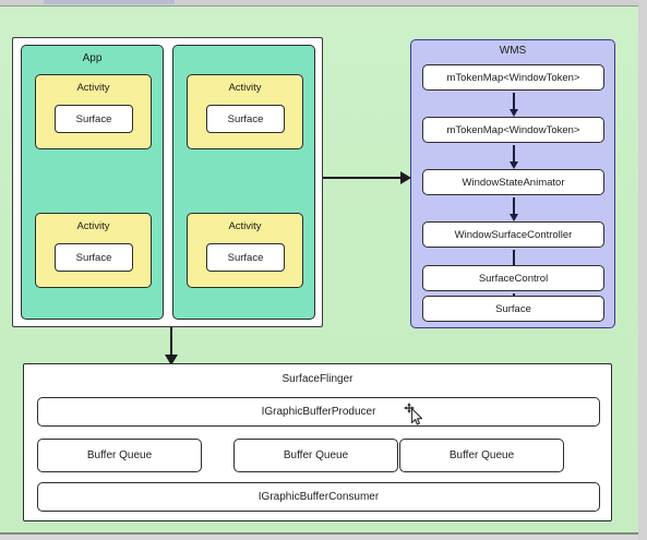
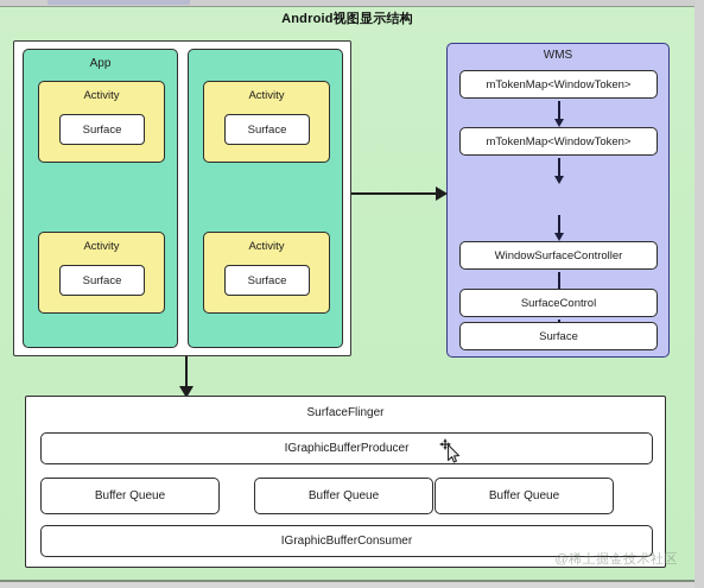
+ Android视图显示结构
  App
  Activity
  Surface
  Activity
  Surface
  Activity
  Surface
  Activity
  Surface
  WMS
  mTokenMap<WindowToken>
  mTokenMap<WindowToken>
- WindowStateAnimator
  WindowSurfaceController
  SurfaceControl
  Surface
  SurfaceFlinger
  IGraphicBufferProducer
  Buffer Queue
  Buffer Queue
  Buffer Queue
  IGraphicBufferConsumer
+ @稀土掘金技术社区
